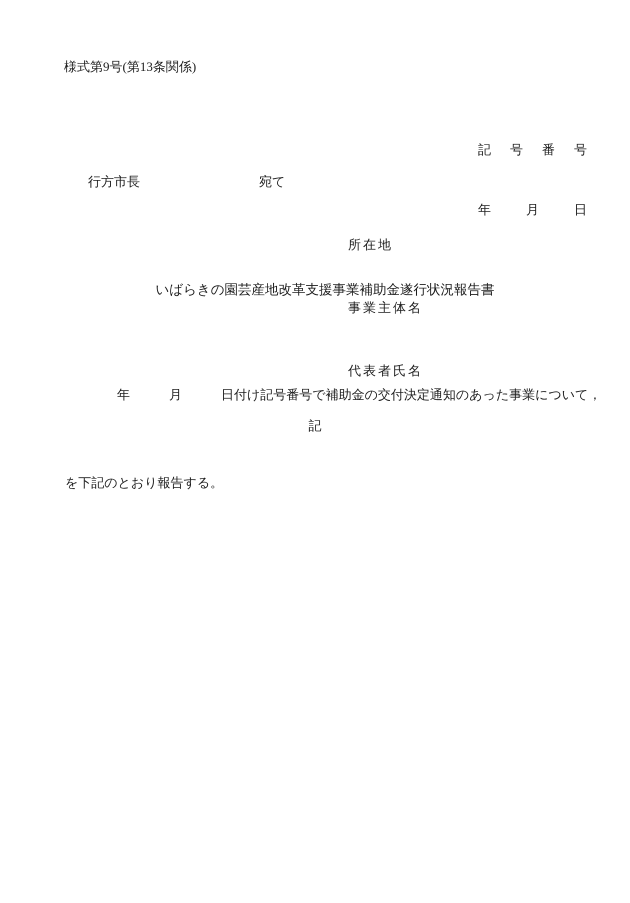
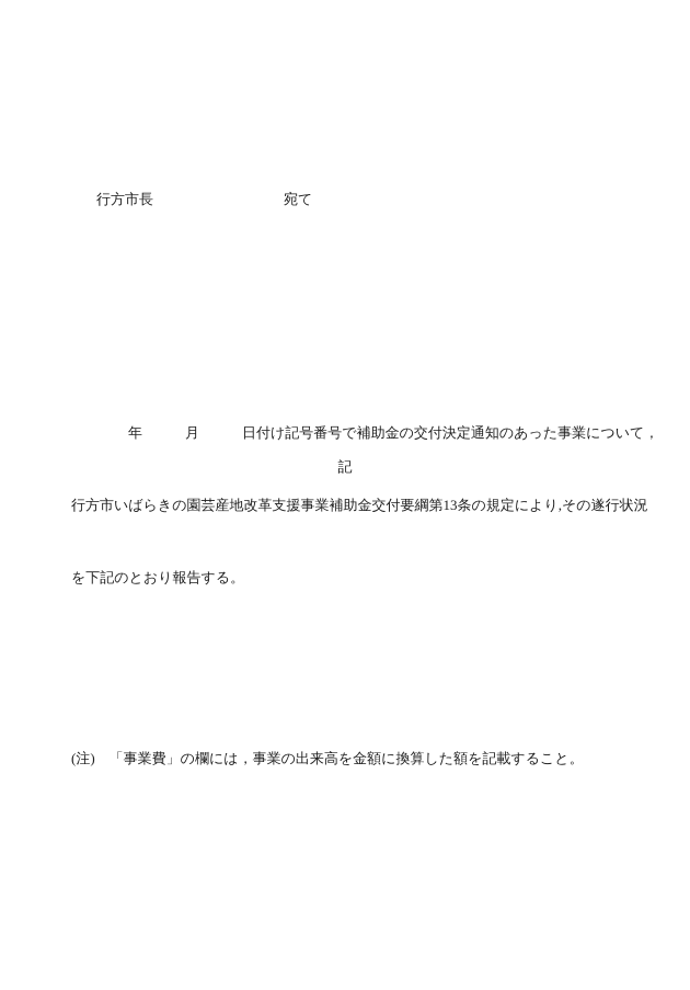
- 様式第9号(第13条関係)
- 記 号 番 号
- 年 月 日
  行方市長 宛て
- 所在地
- 事業主体名
- 代表者氏名
- いばらきの園芸産地改革支援事業補助金遂行状況報告書
  年 月 日付け記号番号で補助金の交付決定通知のあった事業について，
+ 行方市いばらきの園芸産地改革支援事業補助金交付要綱第13条の規定により,その遂行状況
  を下記のとおり報告する。
  記
+ (注) 「事業費」の欄には，事業の出来高を金額に換算した額を記載すること。
